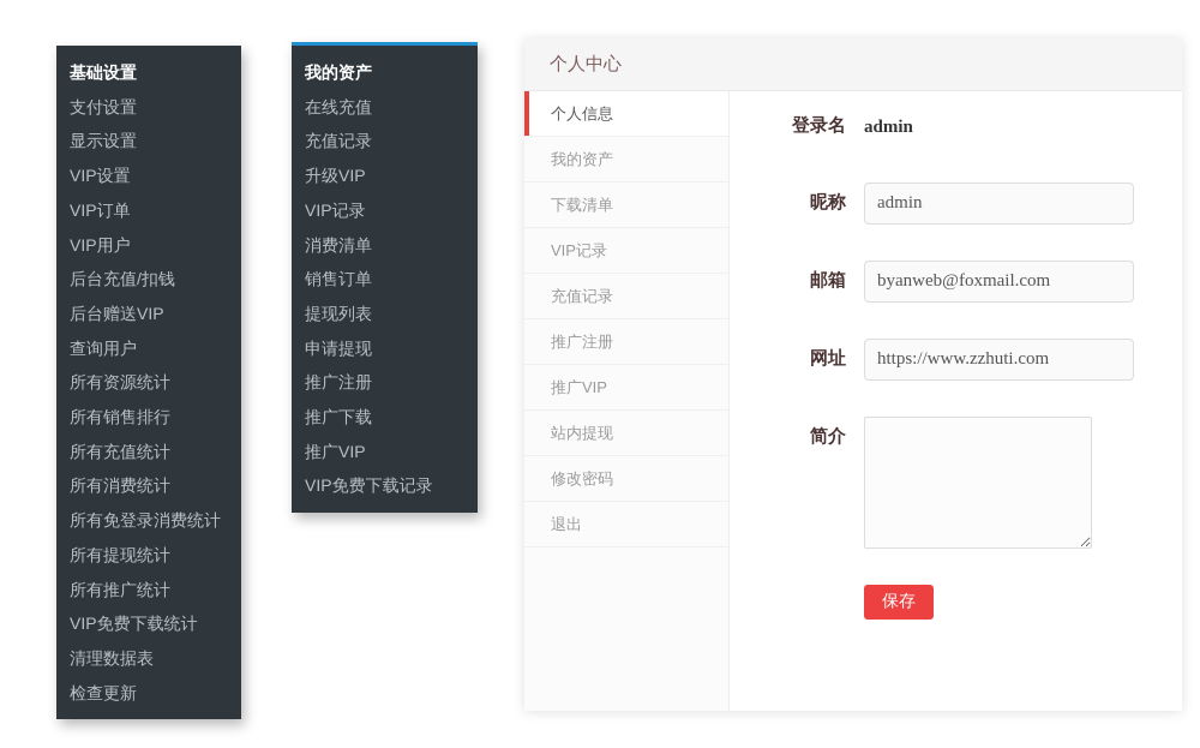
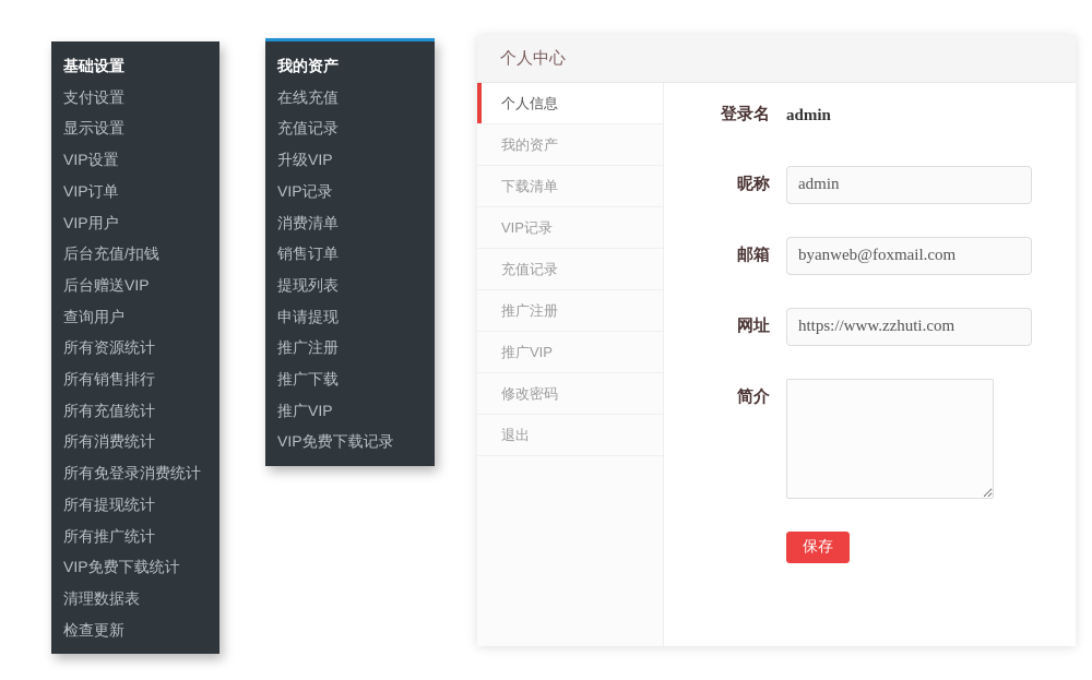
  基础设置
  支付设置
  显示设置
  VIP设置
  VIP订单
  VIP用户
  后台充值/扣钱
  后台赠送VIP
  查询用户
  所有资源统计
  所有销售排行
  所有充值统计
  所有消费统计
  所有免登录消费统计
  所有提现统计
  所有推广统计
  VIP免费下载统计
  清理数据表
  检查更新
  我的资产
  在线充值
  充值记录
  升级VIP
  VIP记录
  消费清单
  销售订单
  提现列表
  申请提现
  推广注册
  推广下载
  推广VIP
  VIP免费下载记录
  个人中心
  个人信息
  我的资产
  下载清单
  VIP记录
  充值记录
  推广注册
  推广VIP
- 站内提现
  修改密码
  退出
  登录名
  admin
  昵称
  admin
  邮箱
  byanweb@foxmail.com
  网址
  https://www.zzhuti.com
  简介
  保存
